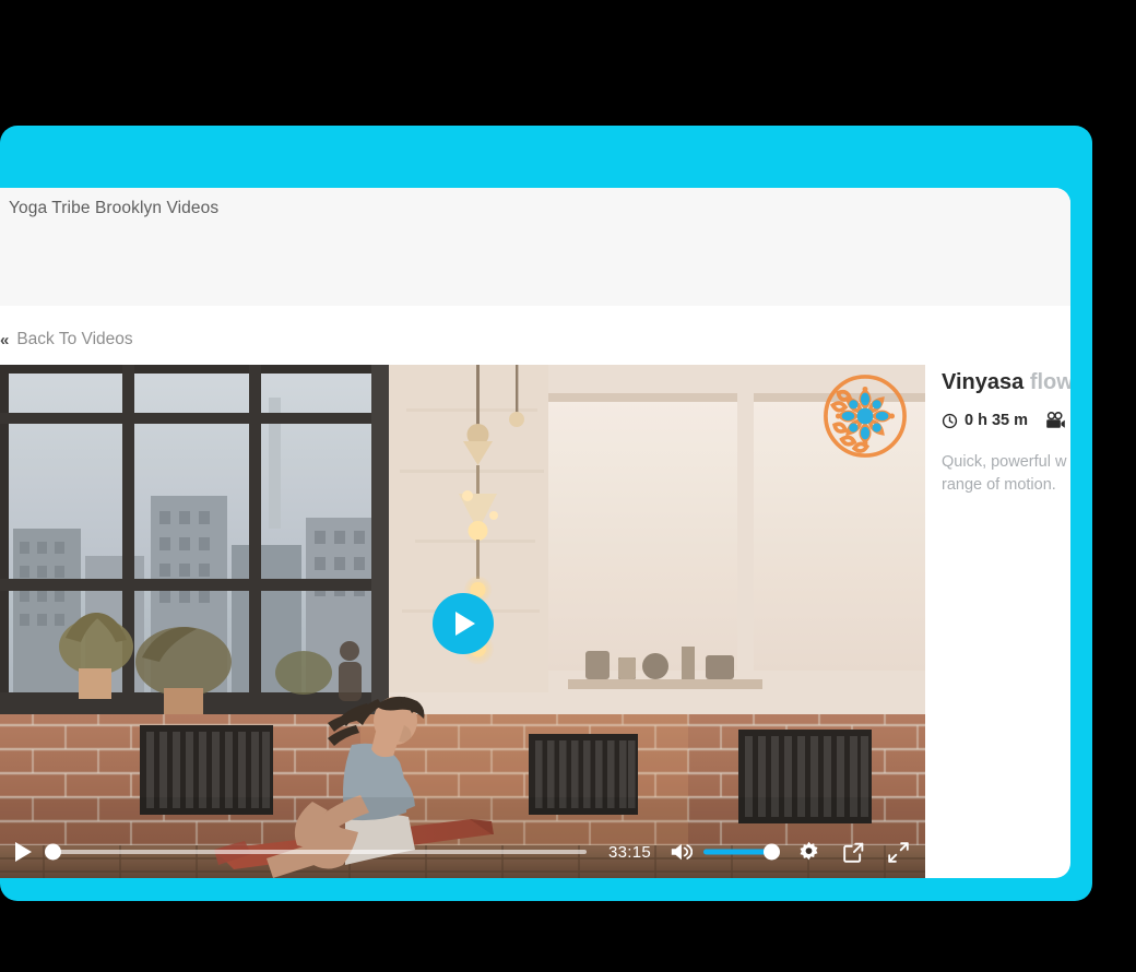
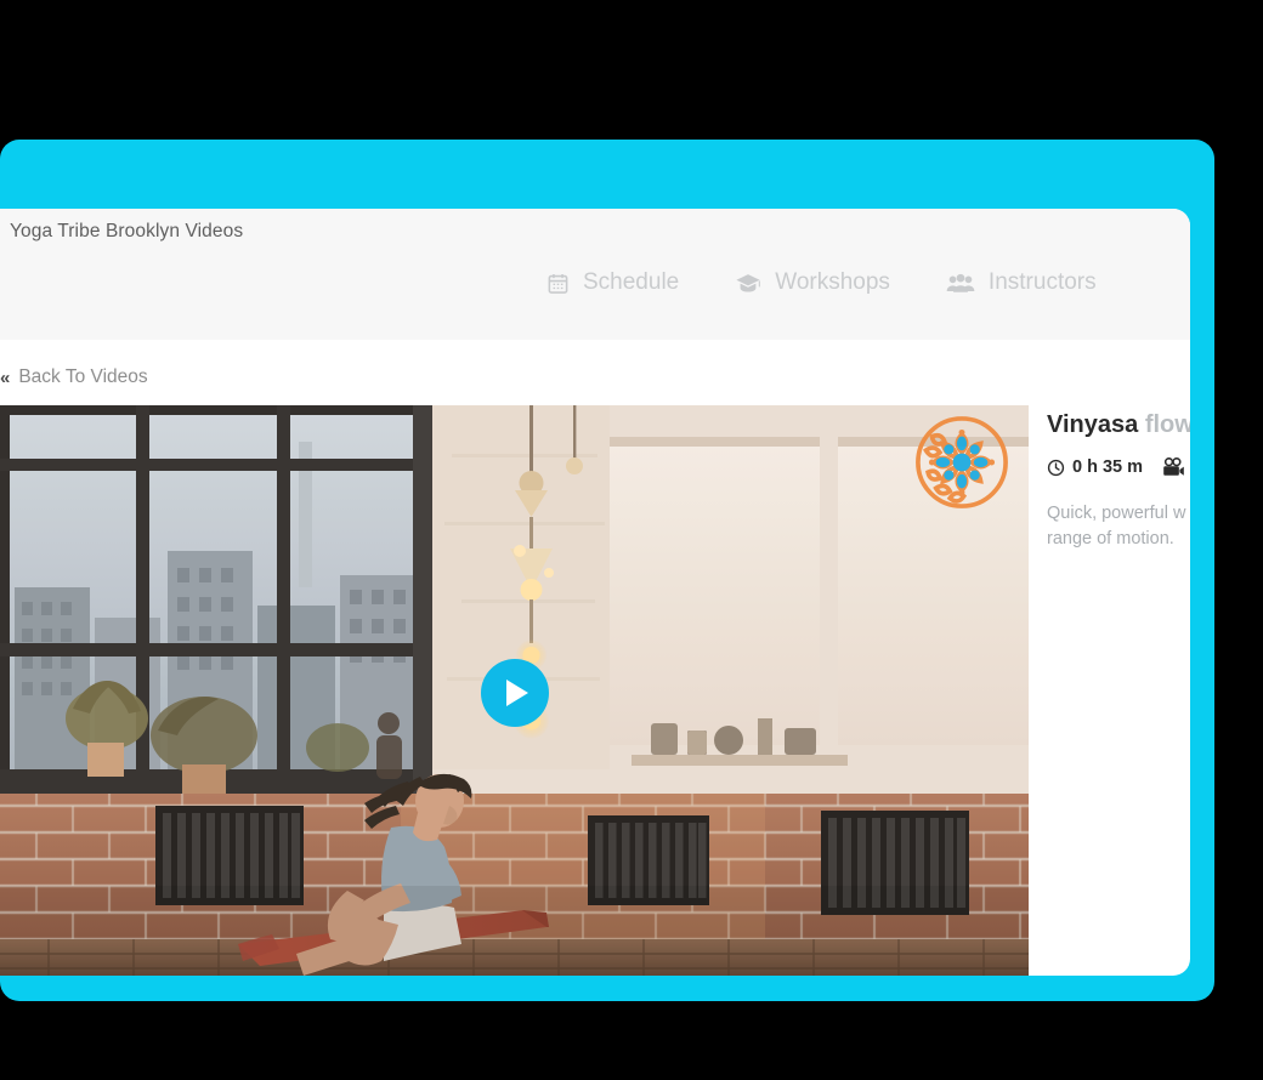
  Yoga Tribe Brooklyn Videos
+ Schedule
+ Workshops
+ Instructors
  «
  Back To Videos
- 33:15
  Vinyasa flow
  0 h 35 m
  Quick, powerful w
  range of motion.
